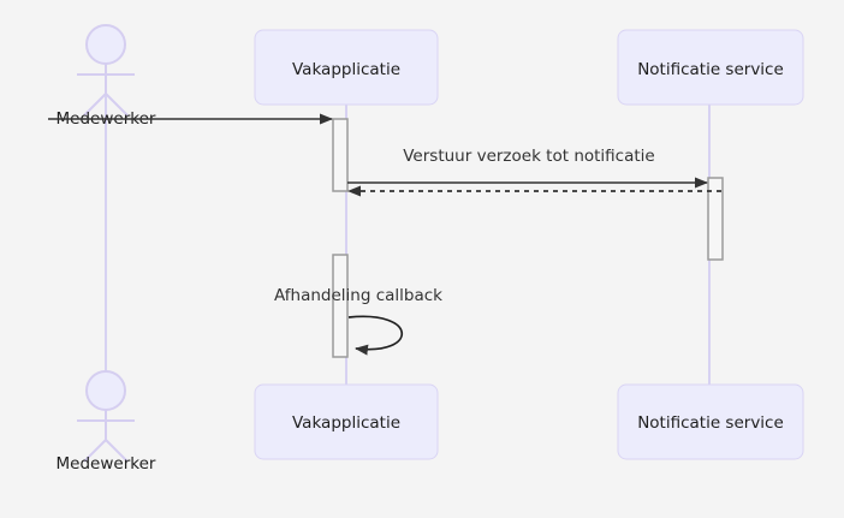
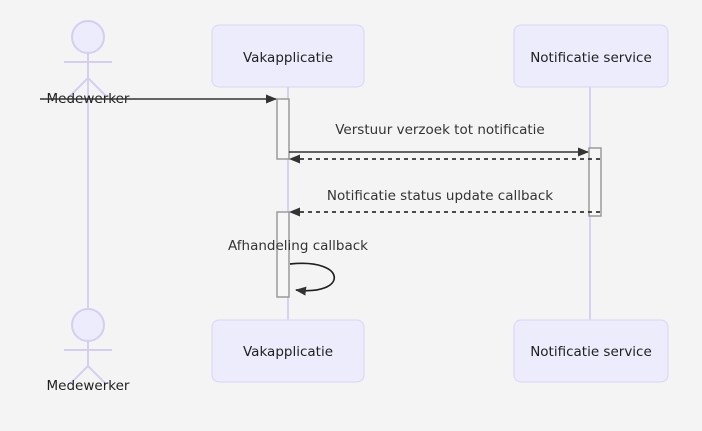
  Vakapplicatie
  Notificatie service
  Vakapplicatie
  Notificatie service
  Medewerker
  Verstuur verzoek tot notificatie
+ Notificatie status update callback
  Afhandeling callback
